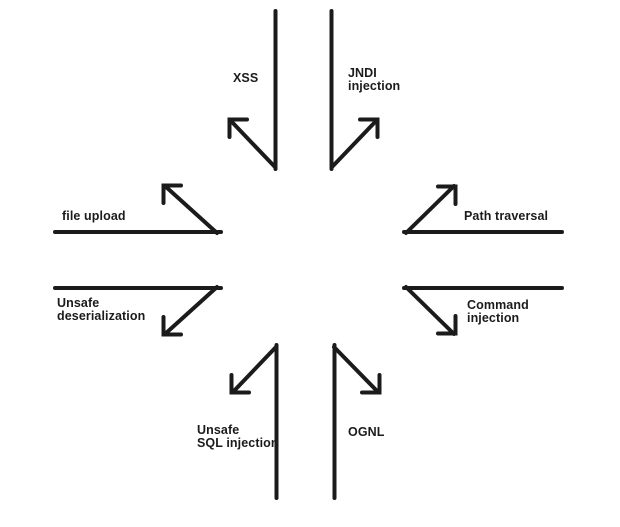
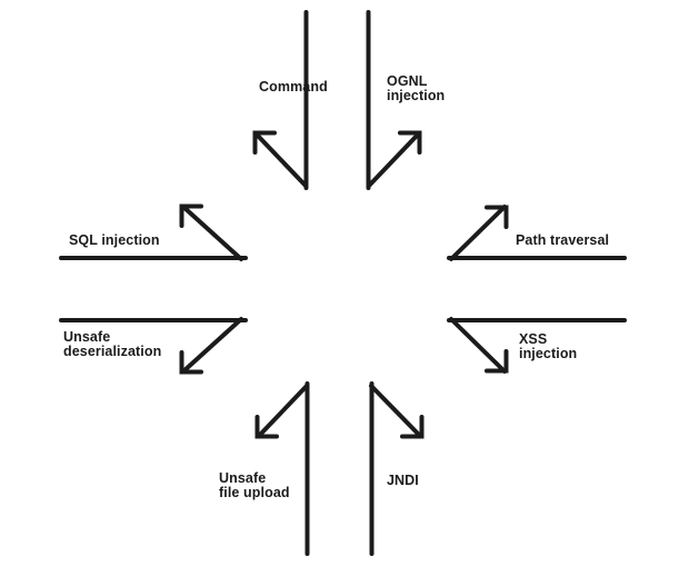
- XSS
+ Command
- JNDI
+ OGNL
  injection
- file upload
+ SQL injection
  Path traversal
  Unsafe
  deserialization
- Command
+ XSS
  injection
  Unsafe
- SQL injection
+ file upload
- OGNL
+ JNDI
